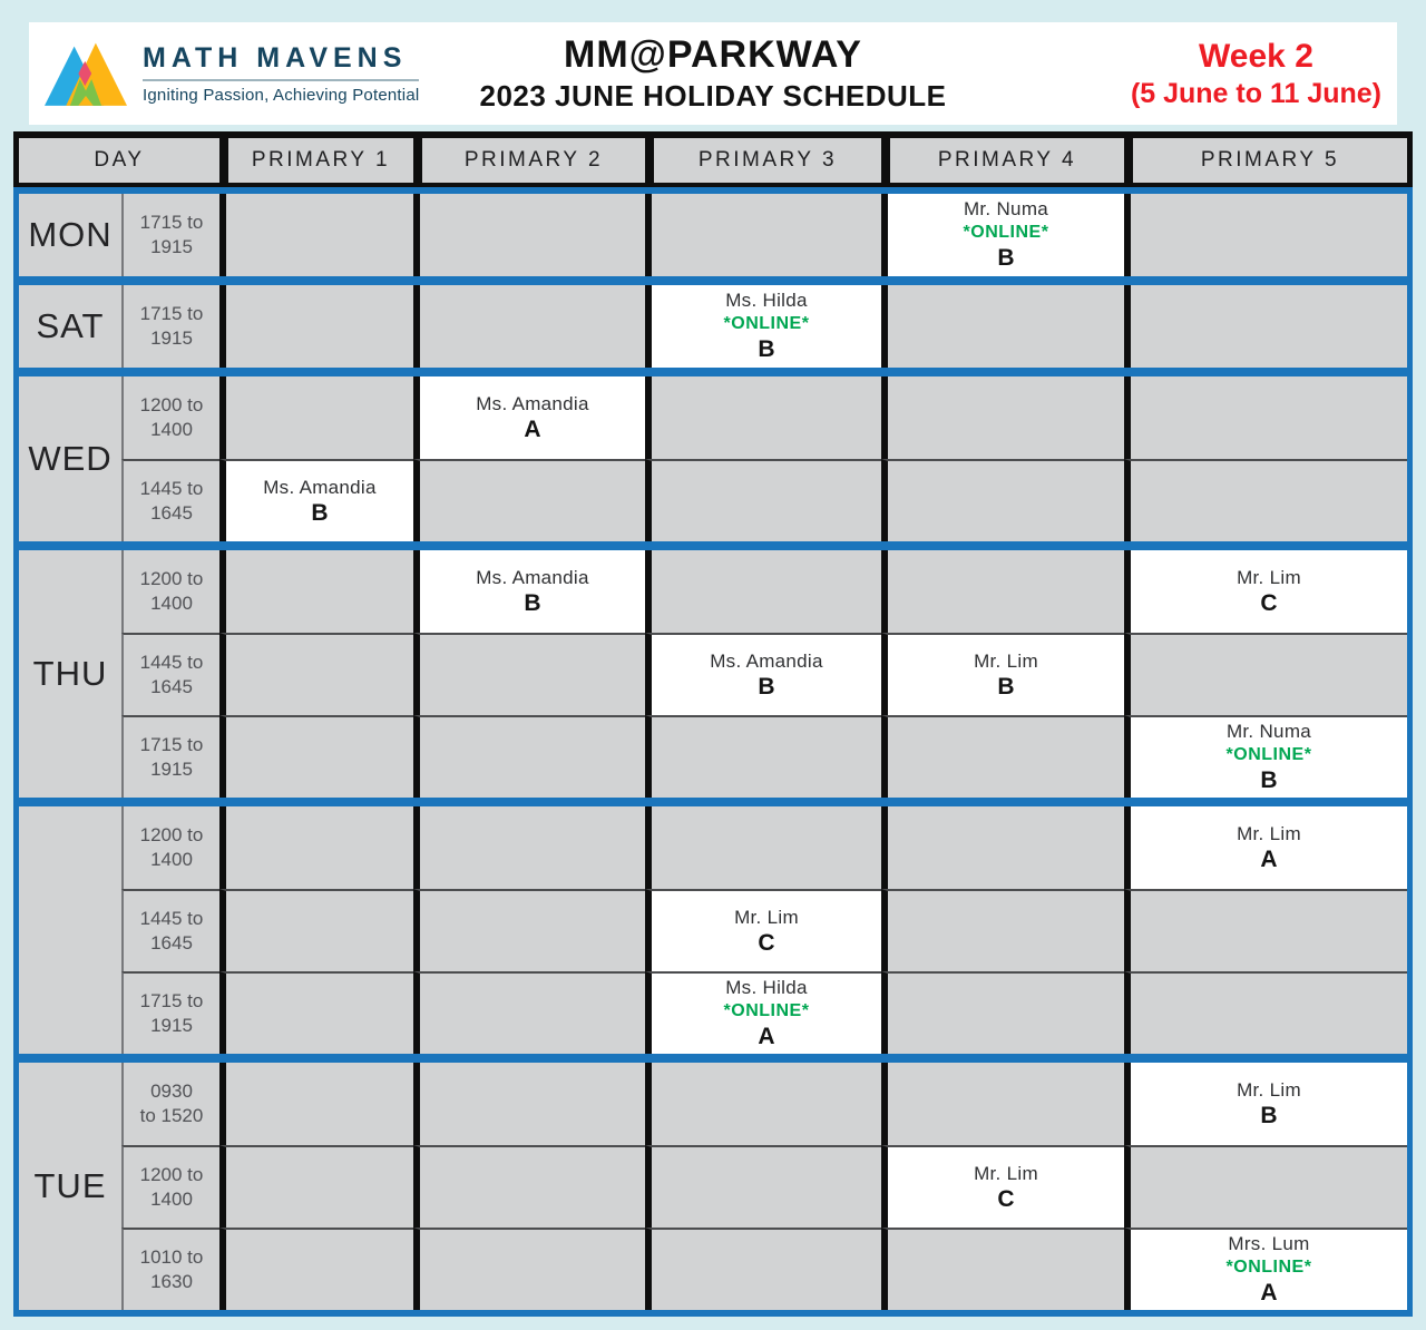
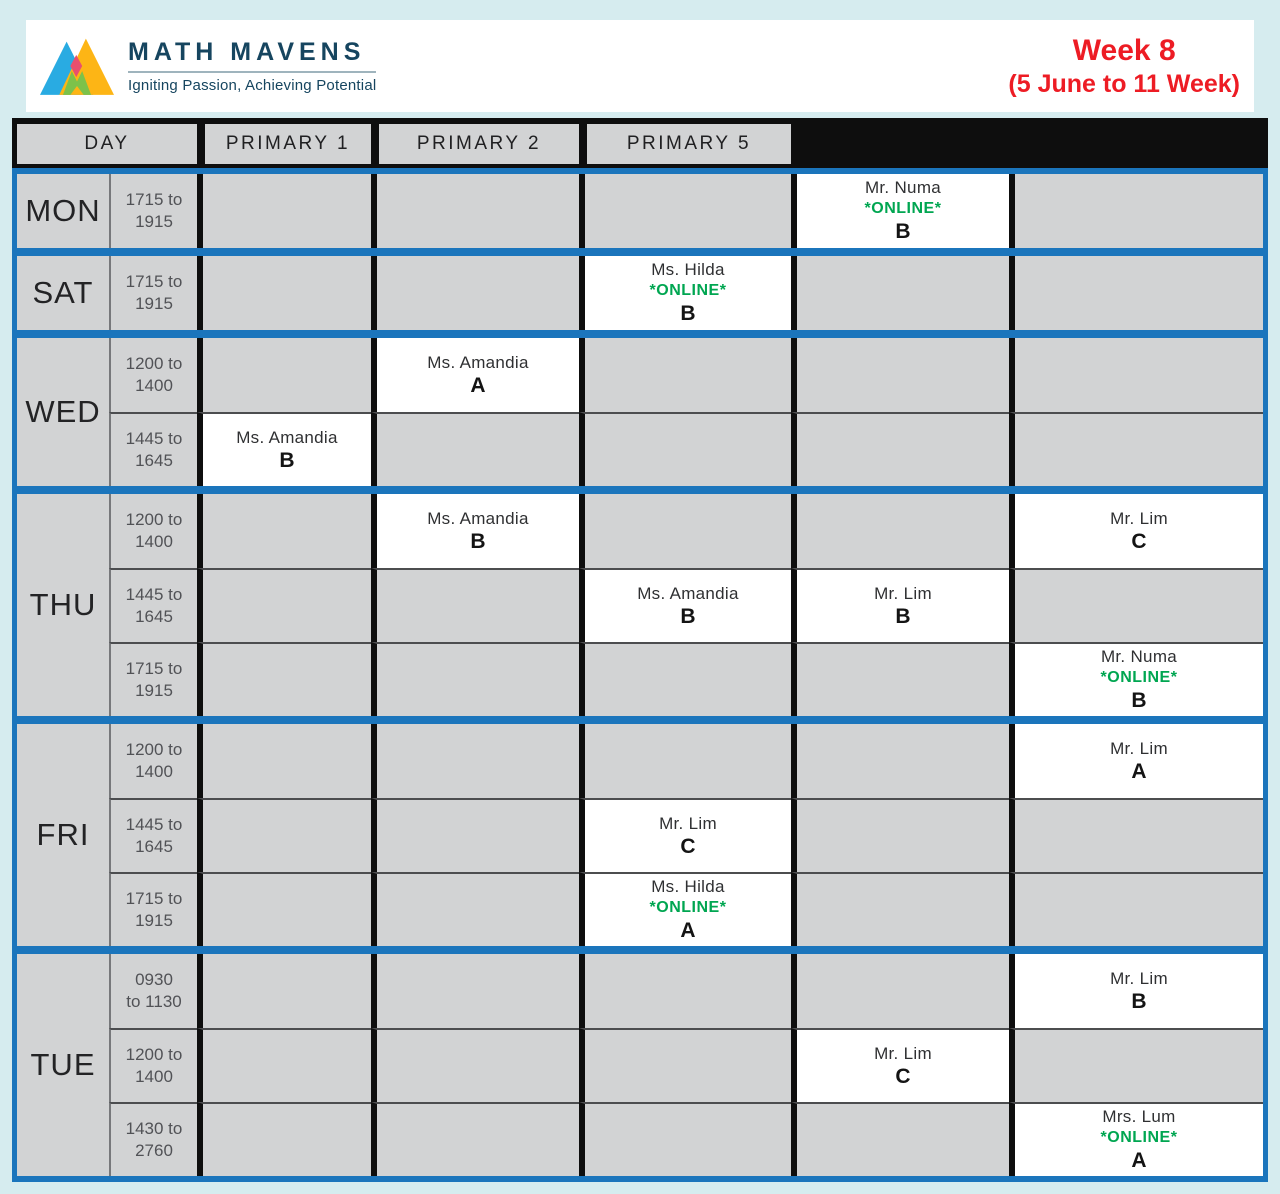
  MATH MAVENS
  Igniting Passion, Achieving Potential
- MM@PARKWAY
- 2023 JUNE HOLIDAY SCHEDULE
- Week 2
+ Week 8
- (5 June to 11 June)
+ (5 June to 11 Week)
  DAY
  PRIMARY 1
  PRIMARY 2
- PRIMARY 3
- PRIMARY 4
  PRIMARY 5
  MON
  1715 to
  1915
  Mr. Numa
  *ONLINE*
  B
  SAT
  1715 to
  1915
  Ms. Hilda
  *ONLINE*
  B
  WED
  1200 to
  1400
  Ms. Amandia
  A
  1445 to
  1645
  Ms. Amandia
  B
  THU
  1200 to
  1400
  Ms. Amandia
  B
  Mr. Lim
  C
  1445 to
  1645
  Ms. Amandia
  B
  Mr. Lim
  B
  1715 to
  1915
  Mr. Numa
  *ONLINE*
  B
+ FRI
  1200 to
  1400
  Mr. Lim
  A
  1445 to
  1645
  Mr. Lim
  C
  1715 to
  1915
  Ms. Hilda
  *ONLINE*
  A
  TUE
  0930
- to 1520
+ to 1130
  Mr. Lim
  B
  1200 to
  1400
  Mr. Lim
  C
- 1010 to
+ 1430 to
- 1630
+ 2760
  Mrs. Lum
  *ONLINE*
  A
